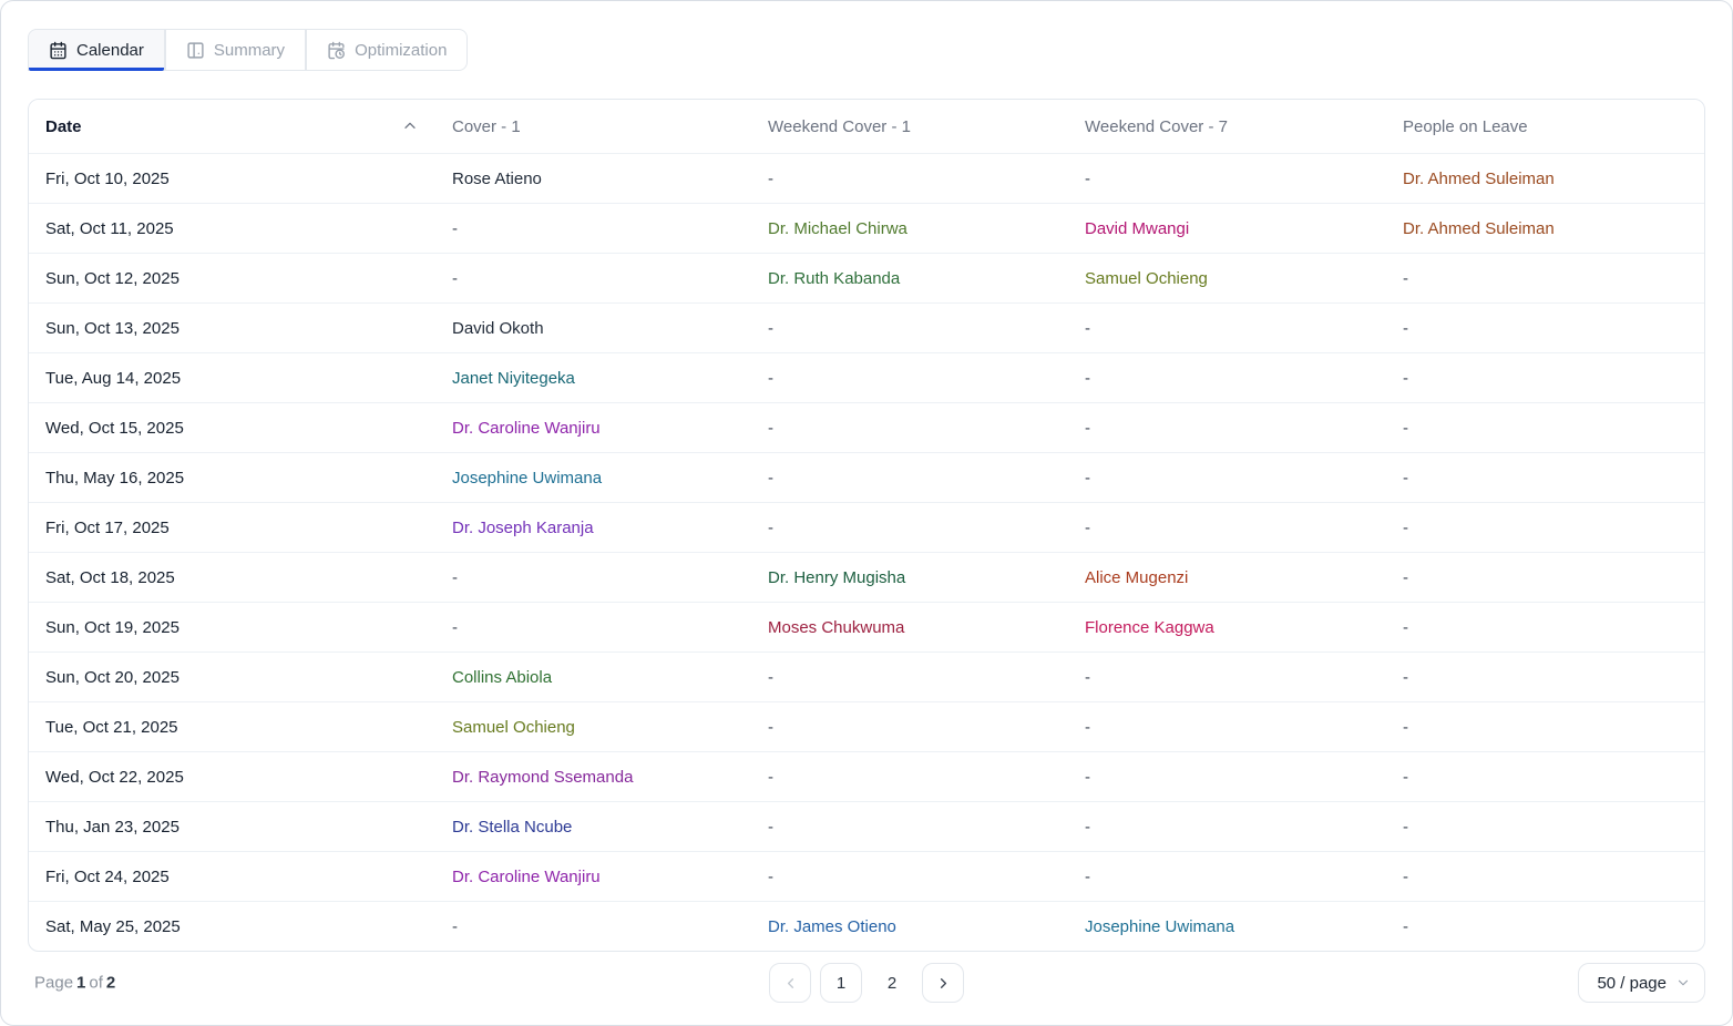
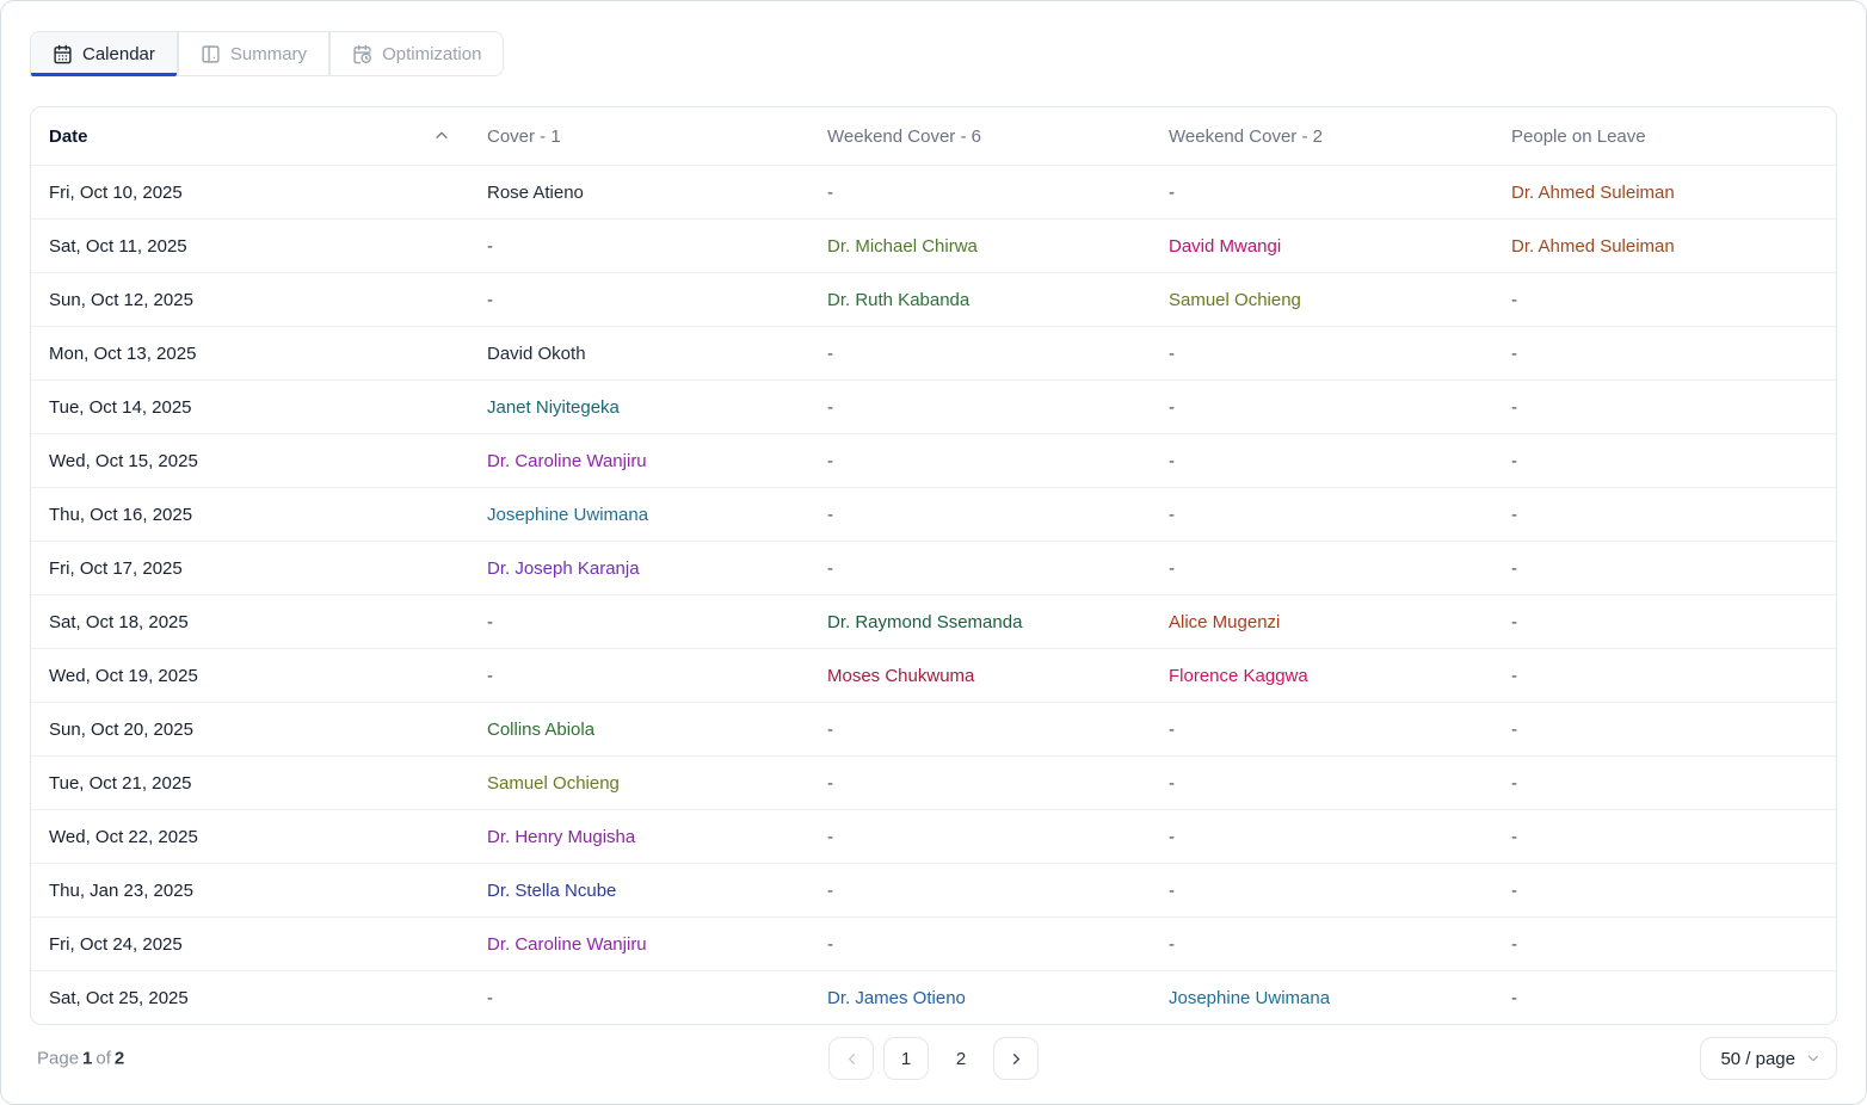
  Calendar
  Summary
  Optimization
  Date
  Cover - 1
- Weekend Cover - 1
+ Weekend Cover - 6
- Weekend Cover - 7
+ Weekend Cover - 2
  People on Leave
  Fri, Oct 10, 2025
  Rose Atieno
  -
  -
  Dr. Ahmed Suleiman
  Sat, Oct 11, 2025
  -
  Dr. Michael Chirwa
  David Mwangi
  Dr. Ahmed Suleiman
  Sun, Oct 12, 2025
  -
  Dr. Ruth Kabanda
  Samuel Ochieng
  -
- Sun, Oct 13, 2025
+ Mon, Oct 13, 2025
  David Okoth
  -
  -
  -
- Tue, Aug 14, 2025
+ Tue, Oct 14, 2025
  Janet Niyitegeka
  -
  -
  -
  Wed, Oct 15, 2025
  Dr. Caroline Wanjiru
  -
  -
  -
- Thu, May 16, 2025
+ Thu, Oct 16, 2025
  Josephine Uwimana
  -
  -
  -
  Fri, Oct 17, 2025
  Dr. Joseph Karanja
  -
  -
  -
  Sat, Oct 18, 2025
  -
- Dr. Henry Mugisha
+ Dr. Raymond Ssemanda
  Alice Mugenzi
  -
- Sun, Oct 19, 2025
+ Wed, Oct 19, 2025
  -
  Moses Chukwuma
  Florence Kaggwa
  -
  Sun, Oct 20, 2025
  Collins Abiola
  -
  -
  -
  Tue, Oct 21, 2025
  Samuel Ochieng
  -
  -
  -
  Wed, Oct 22, 2025
- Dr. Raymond Ssemanda
+ Dr. Henry Mugisha
  -
  -
  -
  Thu, Jan 23, 2025
  Dr. Stella Ncube
  -
  -
  -
  Fri, Oct 24, 2025
  Dr. Caroline Wanjiru
  -
  -
  -
- Sat, May 25, 2025
+ Sat, Oct 25, 2025
  -
  Dr. James Otieno
  Josephine Uwimana
  -
  Page 1 of 2
  1
  2
  50 / page
